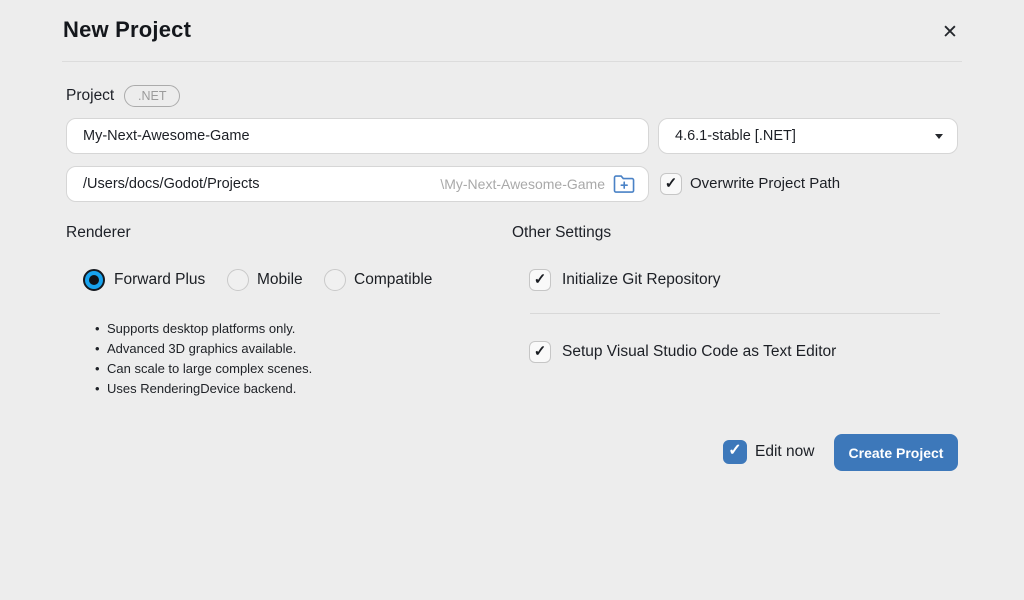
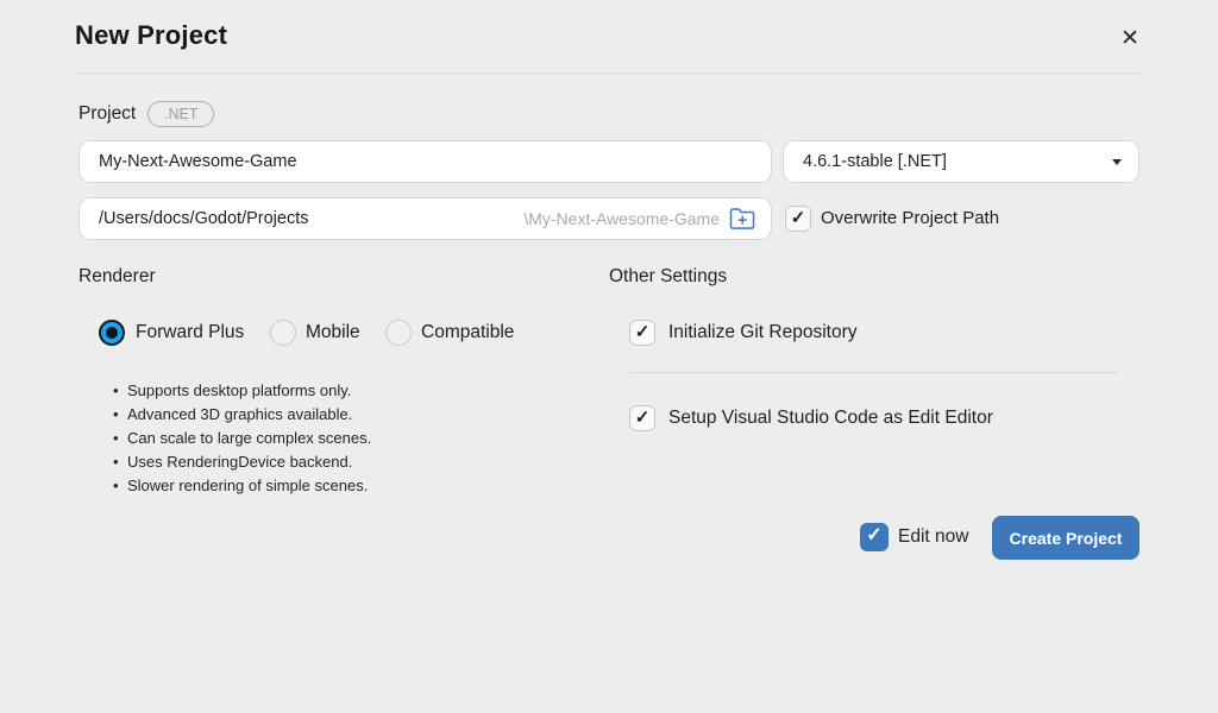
  New Project
  ✕
  Project
  .NET
  My-Next-Awesome-Game
  4.6.1-stable [.NET]
  /Users/docs/Godot/Projects
  \My-Next-Awesome-Game
  ✓
  Overwrite Project Path
  Renderer
  Other Settings
  Forward Plus
  Mobile
  Compatible
  Supports desktop platforms only.
  Advanced 3D graphics available.
  Can scale to large complex scenes.
  Uses RenderingDevice backend.
+ Slower rendering of simple scenes.
  ✓
  Initialize Git Repository
  ✓
- Setup Visual Studio Code as Text Editor
+ Setup Visual Studio Code as Edit Editor
  ✓
  Edit now
  Create Project
